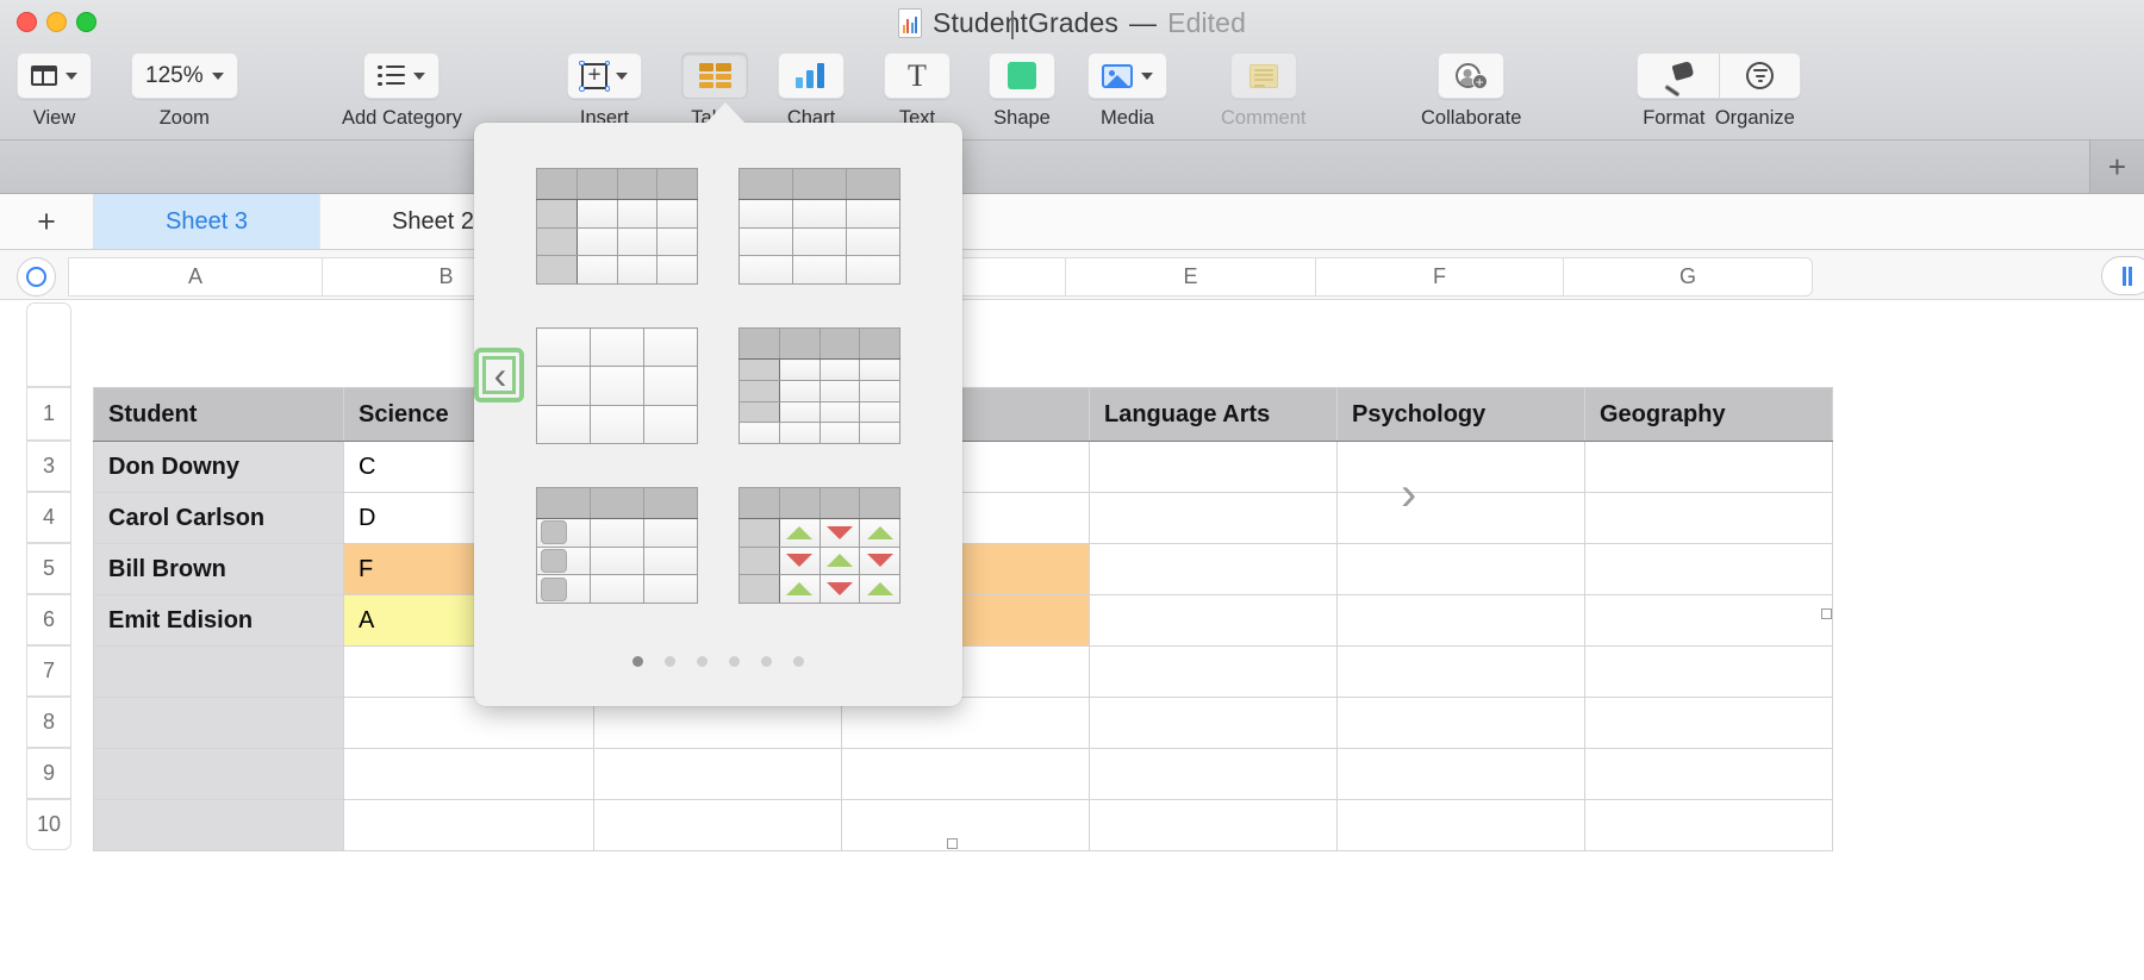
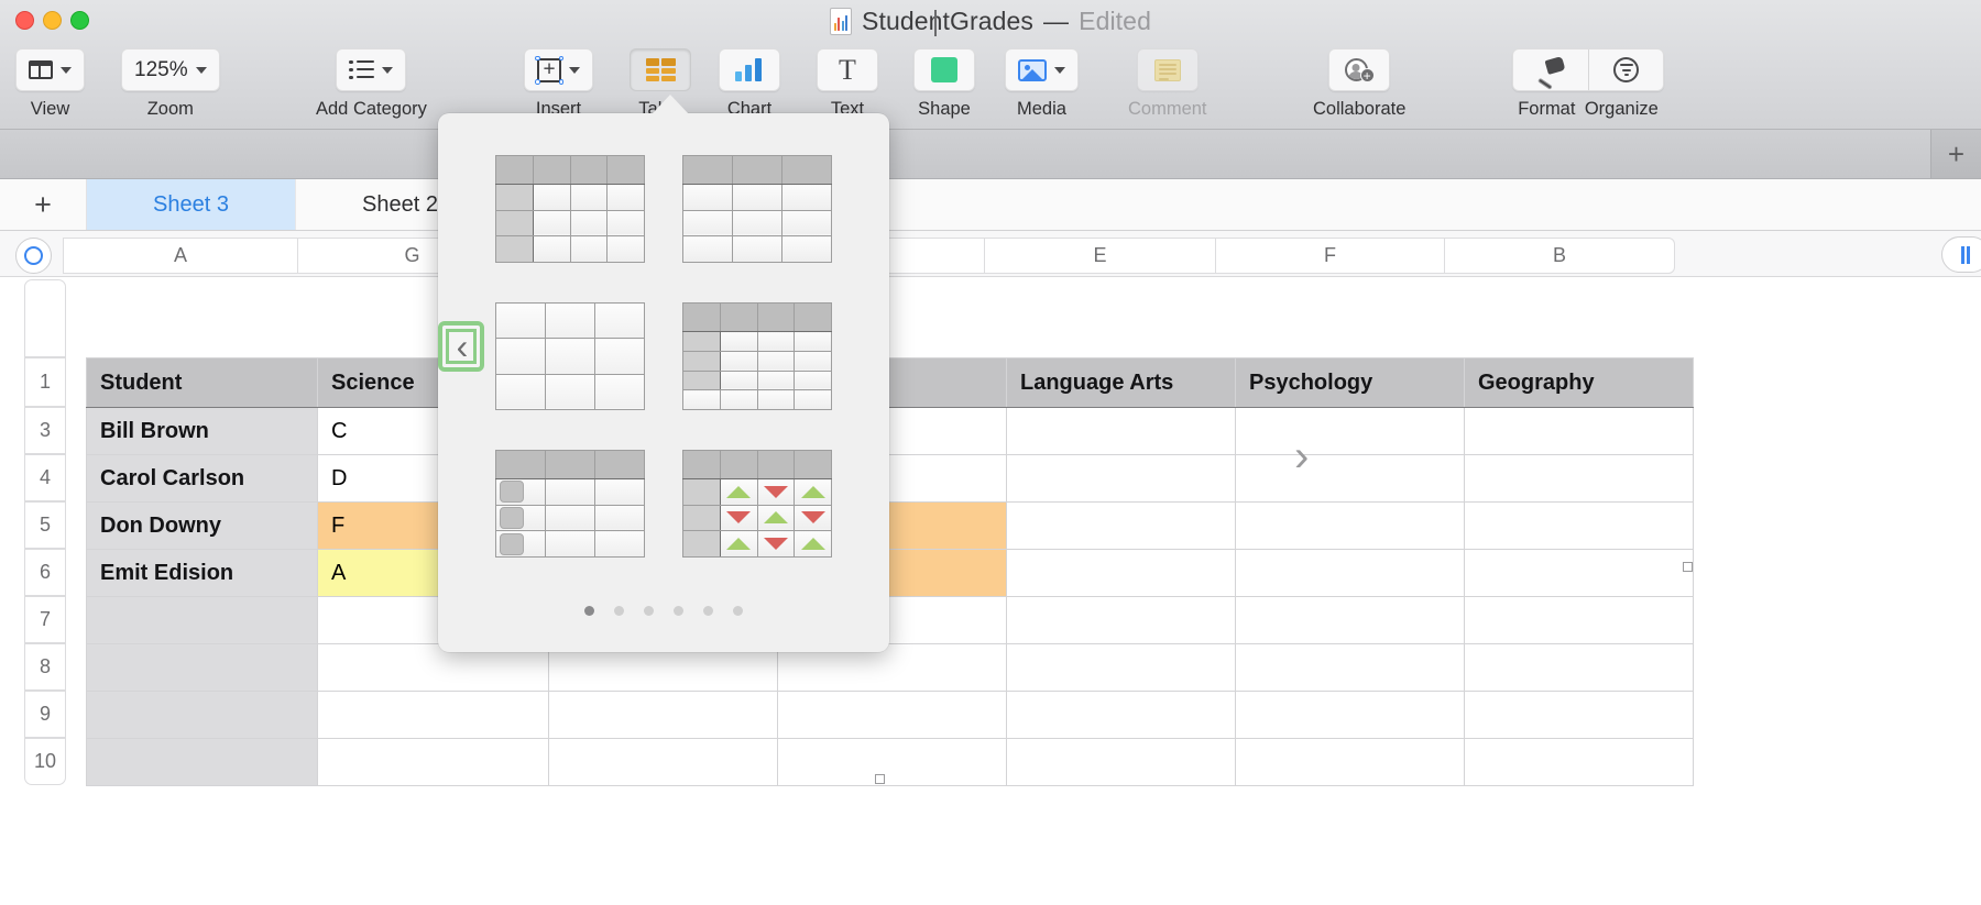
  StudetGrades
  —
  Edited
  View
  125%
  Zoom
  Add Category
  Insert
  Table
  Chart
  T
  Text
  Shape
  Media
  Comment
  +
  Collaborate
  Format
  Organize
  +
  +
  Sheet 3
  Sheet 2
  A
- B
+ G
  E
  F
- G
+ B
  1
  3
  4
  5
  6
  7
  8
  9
  10
  Student	Science			Language Arts	Psychology	Geography
- Don Downy	C
+ Bill Brown	C
  Carol Carlson	D
- Bill Brown	F
+ Don Downy	F
  Emit Edision	A
  ›
  ‹
